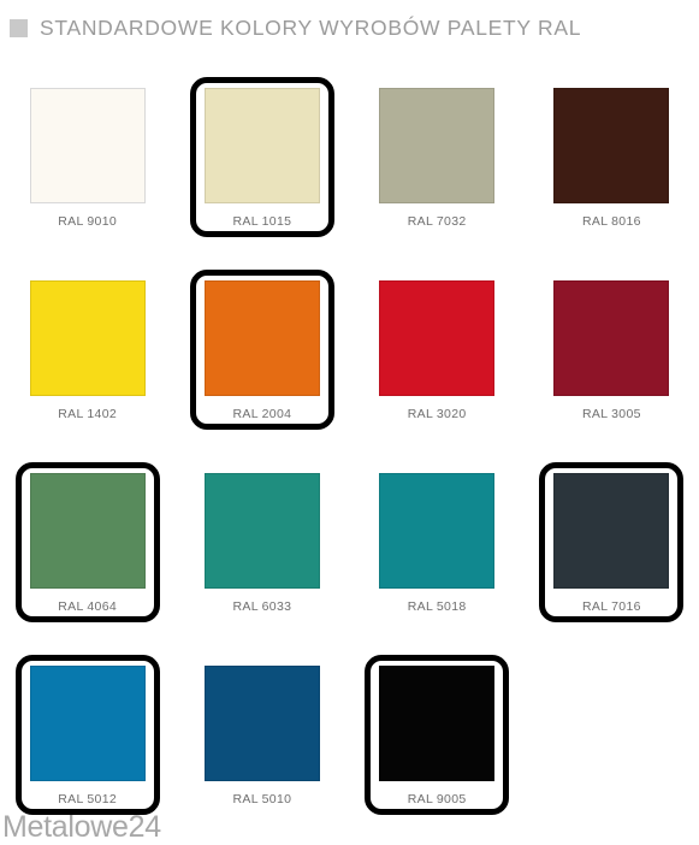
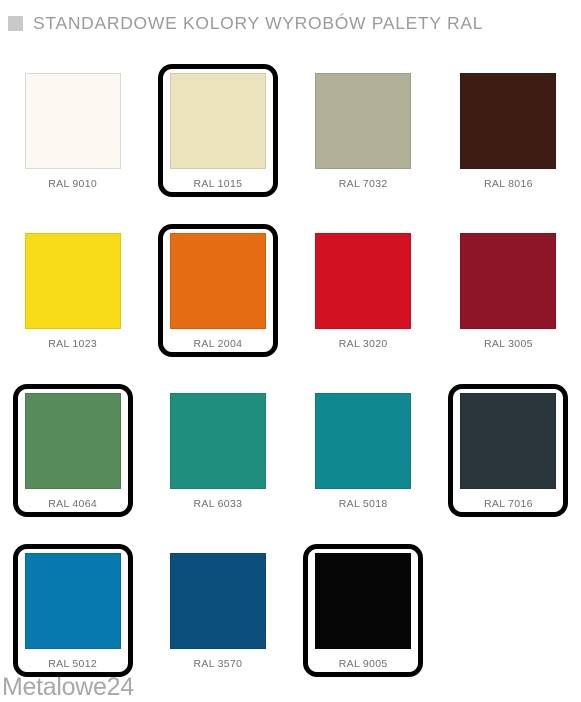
  STANDARDOWE KOLORY WYROBÓW PALETY RAL
  RAL 9010
  RAL 1015
  RAL 7032
  RAL 8016
- RAL 1402
+ RAL 1023
  RAL 2004
  RAL 3020
  RAL 3005
  RAL 4064
  RAL 6033
  RAL 5018
  RAL 7016
  RAL 5012
- RAL 5010
+ RAL 3570
  RAL 9005
  Metalowe24
